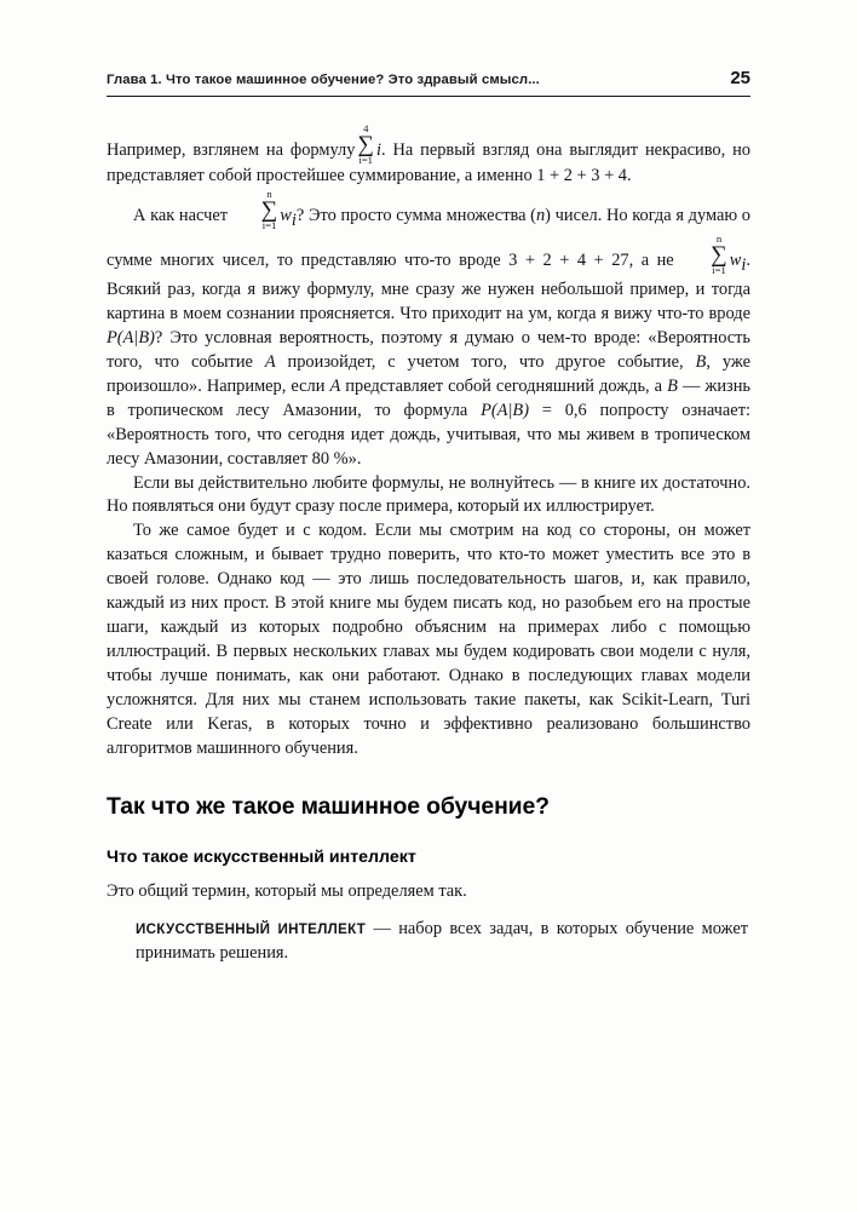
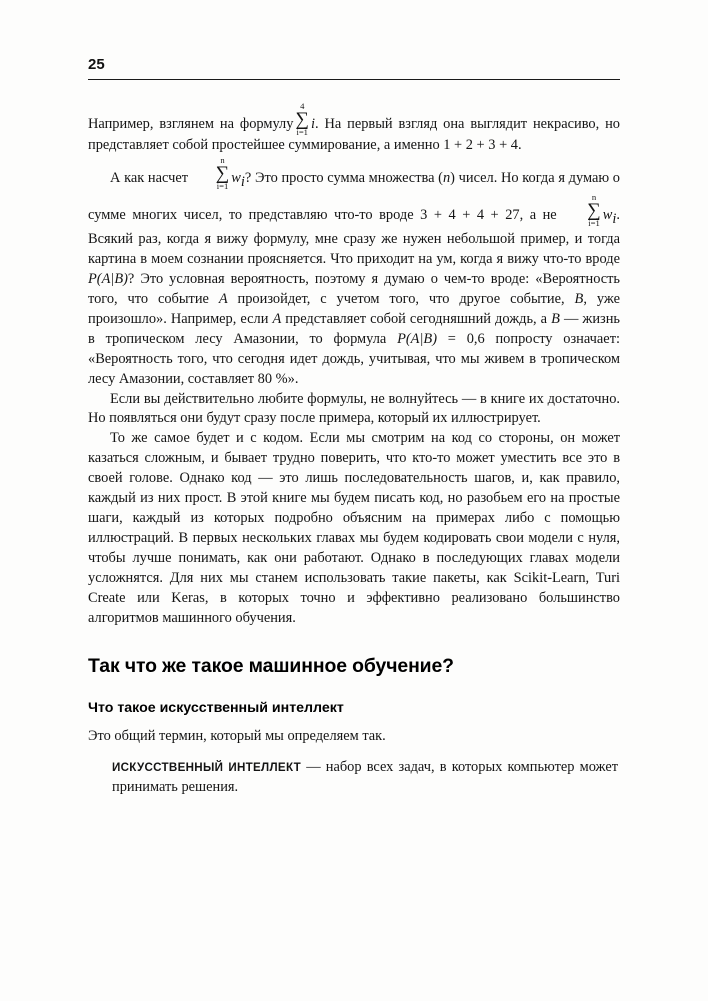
- Глава 1. Что такое машинное обучение? Это здравый смысл...
  25
  Например, взглянем на формулу
  4
  ∑
  i=1
  i. На первый взгляд она выглядит некрасиво, но представляет собой простейшее суммирование, а именно 1 + 2 + 3 + 4.
  А как насчет
  n
  ∑
  i=1
- wi? Это просто сумма множества (n) чисел. Но когда я думаю о сумме многих чисел, то представляю что-то вроде 3 + 2 + 4 + 27, а не
+ wi? Это просто сумма множества (n) чисел. Но когда я думаю о сумме многих чисел, то представляю что-то вроде 3 + 4 + 4 + 27, а не
  n
  ∑
  i=1
  wi. Всякий раз, когда я вижу формулу, мне сразу же нужен небольшой пример, и тогда картина в моем сознании проясняется. Что приходит на ум, когда я вижу что-то вроде P(A|B)? Это условная вероятность, поэтому я думаю о чем-то вроде: «Вероятность того, что событие A произойдет, с учетом того, что другое событие, B, уже произошло». Например, если A представляет собой сегодняшний дождь, а B — жизнь в тропическом лесу Амазонии, то формула P(A|B) = 0,6 попросту означает: «Вероятность того, что сегодня идет дождь, учитывая, что мы живем в тропическом лесу Амазонии, составляет 80 %».
  Если вы действительно любите формулы, не волнуйтесь — в книге их достаточно. Но появляться они будут сразу после примера, который их иллюстрирует.
  То же самое будет и с кодом. Если мы смотрим на код со стороны, он может казаться сложным, и бывает трудно поверить, что кто-то может уместить все это в своей голове. Однако код — это лишь последовательность шагов, и, как правило, каждый из них прост. В этой книге мы будем писать код, но разобьем его на простые шаги, каждый из которых подробно объясним на примерах либо с помощью иллюстраций. В первых нескольких главах мы будем кодировать свои модели с нуля, чтобы лучше понимать, как они работают. Однако в последующих главах модели усложнятся. Для них мы станем использовать такие пакеты, как Scikit-Learn, Turi Create или Keras, в которых точно и эффективно реализовано большинство алгоритмов машинного обучения.
  Так что же такое машинное обучение?
  Что такое искусственный интеллект
  Это общий термин, который мы определяем так.
- ИСКУССТВЕННЫЙ ИНТЕЛЛЕКТ — набор всех задач, в которых обучение может принимать решения.
+ ИСКУССТВЕННЫЙ ИНТЕЛЛЕКТ — набор всех задач, в которых компьютер может принимать решения.
